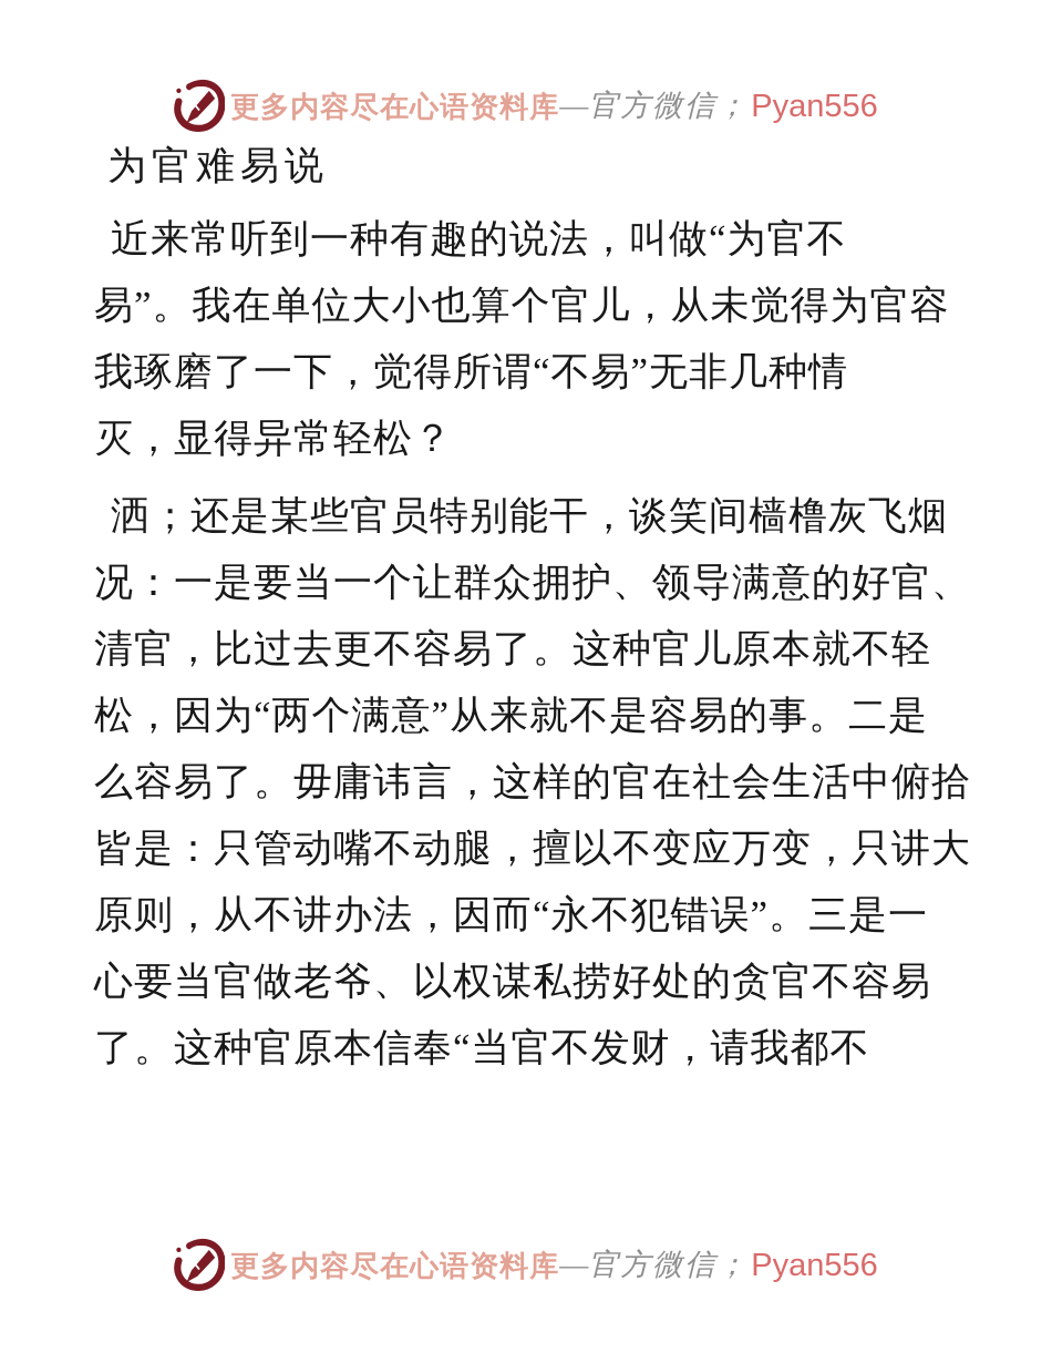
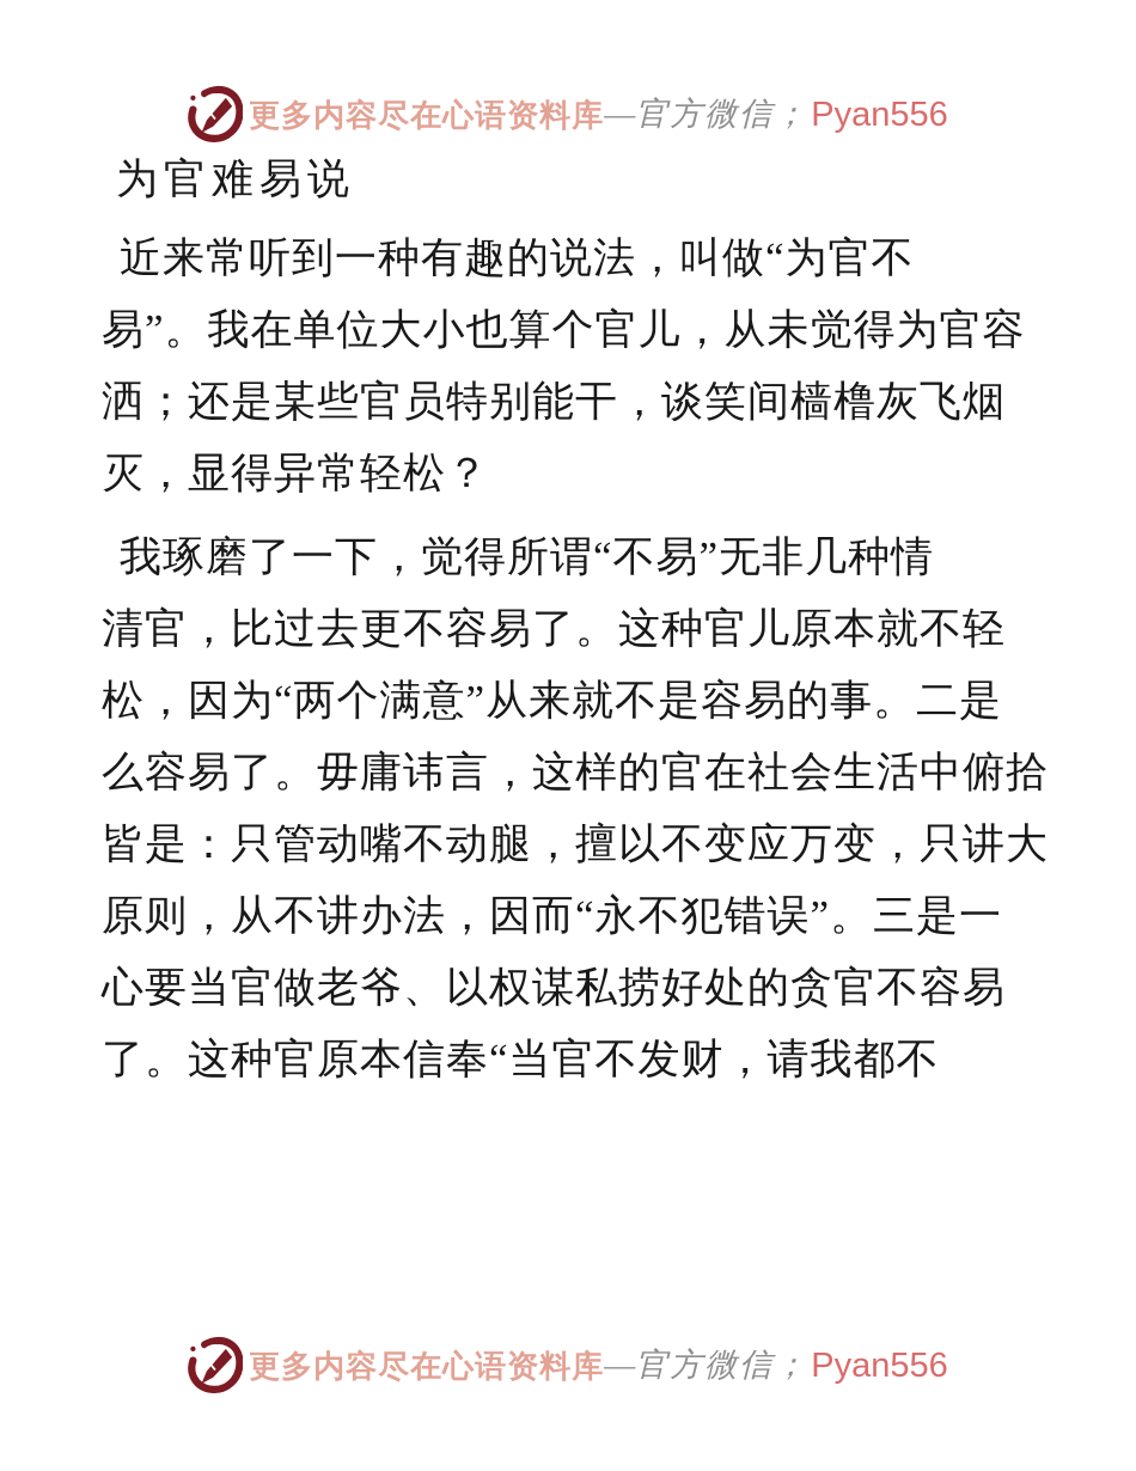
  更多内容尽在心语资料库
  —
  官方微信；
  Pyan556
  为官难易说
  近来常听到一种有趣的说法，叫做“为官不
  易”。我在单位大小也算个官儿，从未觉得为官容
- 我琢磨了一下，觉得所谓“不易”无非几种情
+ 洒；还是某些官员特别能干，谈笑间樯橹灰飞烟
  灭，显得异常轻松？
- 洒；还是某些官员特别能干，谈笑间樯橹灰飞烟
+ 我琢磨了一下，觉得所谓“不易”无非几种情
- 况：一是要当一个让群众拥护、领导满意的好官、
  清官，比过去更不容易了。这种官儿原本就不轻
  松，因为“两个满意”从来就不是容易的事。二是
  么容易了。毋庸讳言，这样的官在社会生活中俯拾
  皆是：只管动嘴不动腿，擅以不变应万变，只讲大
  原则，从不讲办法，因而“永不犯错误”。三是一
  心要当官做老爷、以权谋私捞好处的贪官不容易
  了。这种官原本信奉“当官不发财，请我都不
  更多内容尽在心语资料库
  —
  官方微信；
  Pyan556
